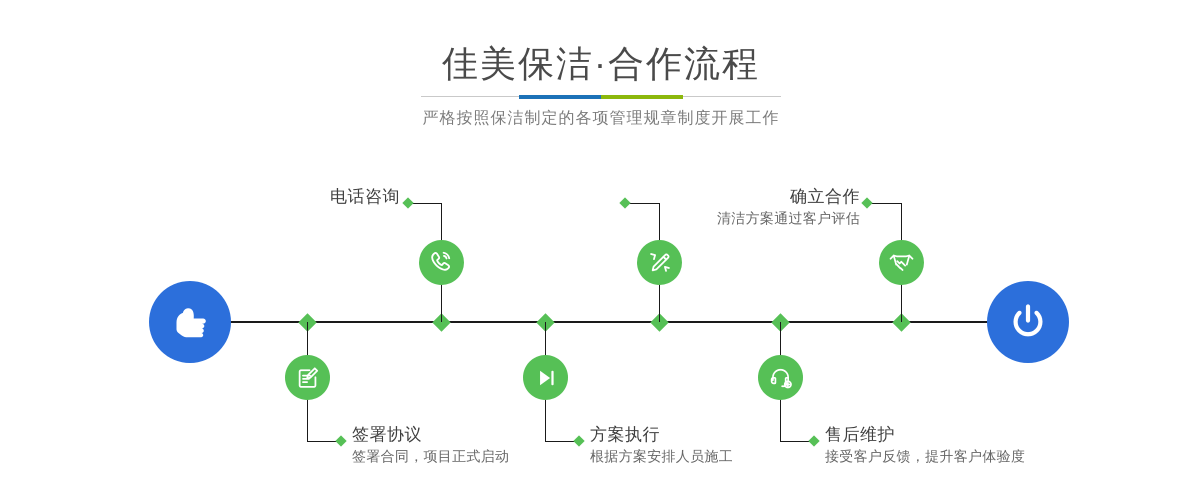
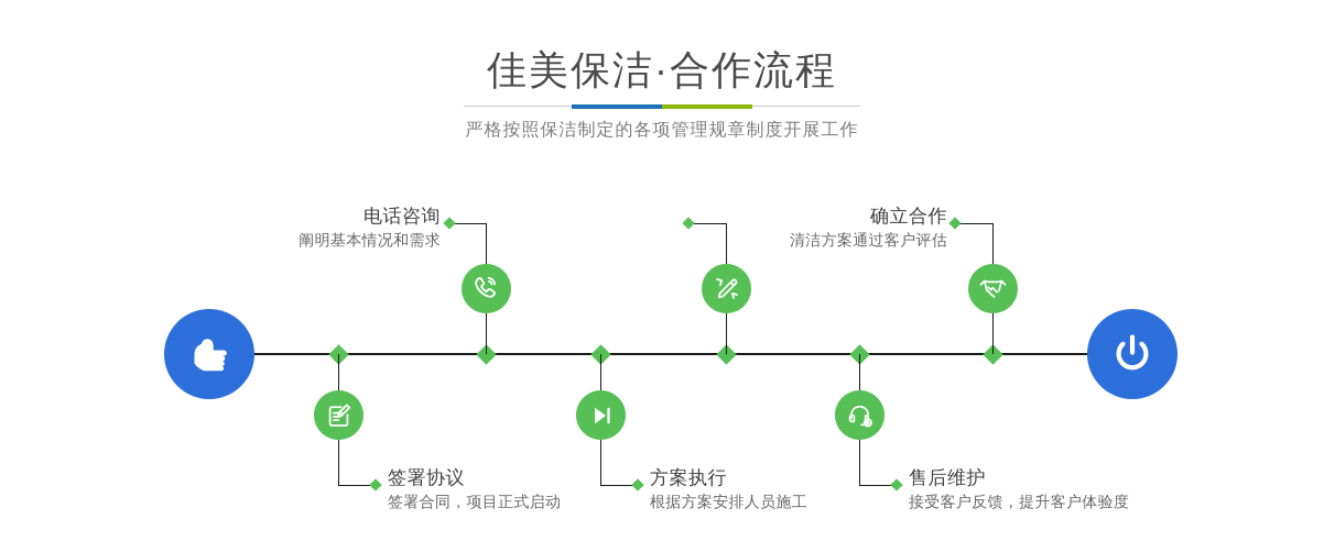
  佳美保洁·合作流程
  严格按照保洁制定的各项管理规章制度开展工作
  电话咨询
+ 阐明基本情况和需求
  签署协议
  签署合同，项目正式启动
  方案执行
  根据方案安排人员施工
  确立合作
  清洁方案通过客户评估
  售后维护
  接受客户反馈，提升客户体验度
